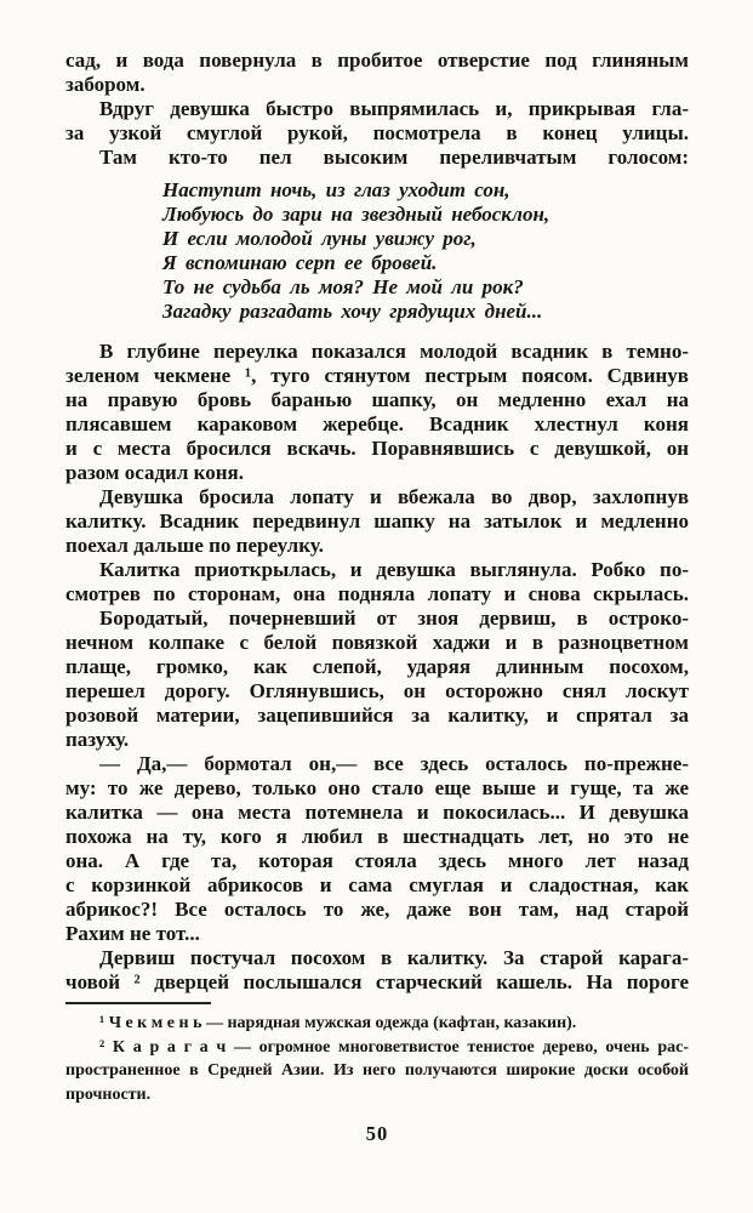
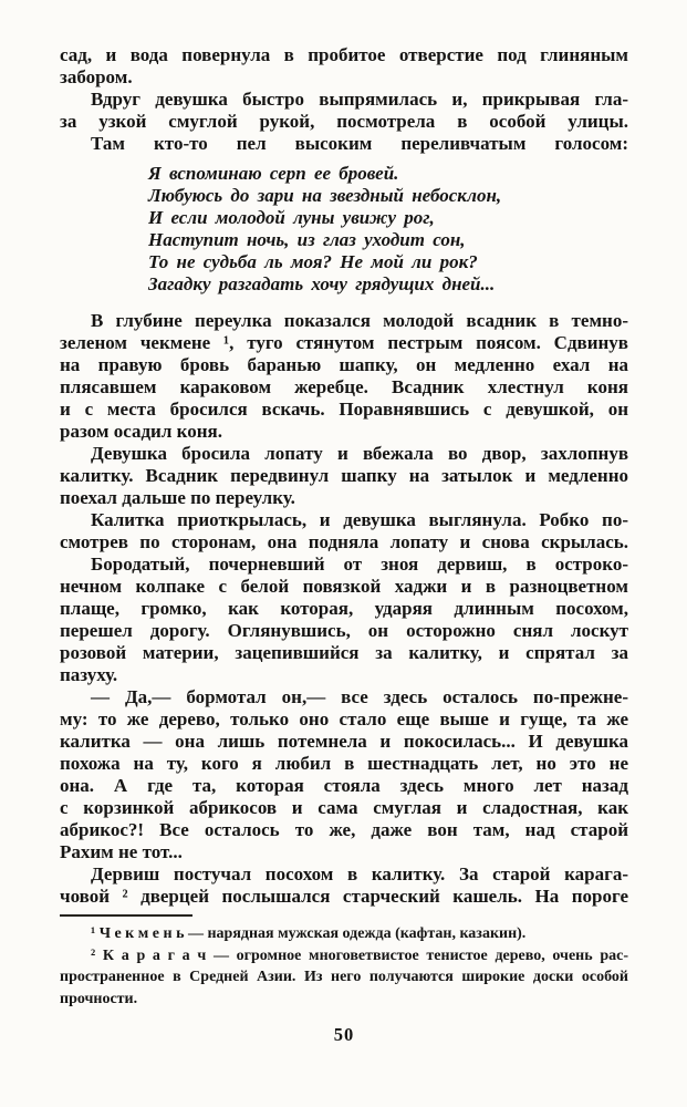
  сад, и вода повернула в пробитое отверстие под глиняным
  забором.
  Вдруг девушка быстро выпрямилась и, прикрывая гла-
- за узкой смуглой рукой, посмотрела в конец улицы.
+ за узкой смуглой рукой, посмотрела в особой улицы.
  Там кто-то пел высоким переливчатым голосом:
- Наступит ночь, из глаз уходит сон,
+ Я вспоминаю серп ее бровей.
  Любуюсь до зари на звездный небосклон,
  И если молодой луны увижу рог,
- Я вспоминаю серп ее бровей.
+ Наступит ночь, из глаз уходит сон,
  То не судьба ль моя? Не мой ли рок?
  Загадку разгадать хочу грядущих дней...
  В глубине переулка показался молодой всадник в темно-
  зеленом чекмене ¹, туго стянутом пестрым поясом. Сдвинув
  на правую бровь баранью шапку, он медленно ехал на
  плясавшем караковом жеребце. Всадник хлестнул коня
  и с места бросился вскачь. Поравнявшись с девушкой, он
  разом осадил коня.
  Девушка бросила лопату и вбежала во двор, захлопнув
  калитку. Всадник передвинул шапку на затылок и медленно
  поехал дальше по переулку.
  Калитка приоткрылась, и девушка выглянула. Робко по-
  смотрев по сторонам, она подняла лопату и снова скрылась.
  Бородатый, почерневший от зноя дервиш, в остроко-
  нечном колпаке с белой повязкой хаджи и в разноцветном
- плаще, громко, как слепой, ударяя длинным посохом,
+ плаще, громко, как которая, ударяя длинным посохом,
  перешел дорогу. Оглянувшись, он осторожно снял лоскут
  розовой материи, зацепившийся за калитку, и спрятал за
  пазуху.
  — Да,— бормотал он,— все здесь осталось по-прежне-
  му: то же дерево, только оно стало еще выше и гуще, та же
- калитка — она места потемнела и покосилась... И девушка
+ калитка — она лишь потемнела и покосилась... И девушка
  похожа на ту, кого я любил в шестнадцать лет, но это не
  она. А где та, которая стояла здесь много лет назад
  с корзинкой абрикосов и сама смуглая и сладостная, как
  абрикос?! Все осталось то же, даже вон там, над старой
  Рахим не тот...
  Дервиш постучал посохом в калитку. За старой карага-
  човой ² дверцей послышался старческий кашель. На пороге
  ¹ Ч е к м е н ь — нарядная мужская одежда (кафтан, казакин).
  ² К а р а г а ч — огромное многоветвистое тенистое дерево, очень рас-
  пространенное в Средней Азии. Из него получаются широкие доски особой
  прочности.
  50
